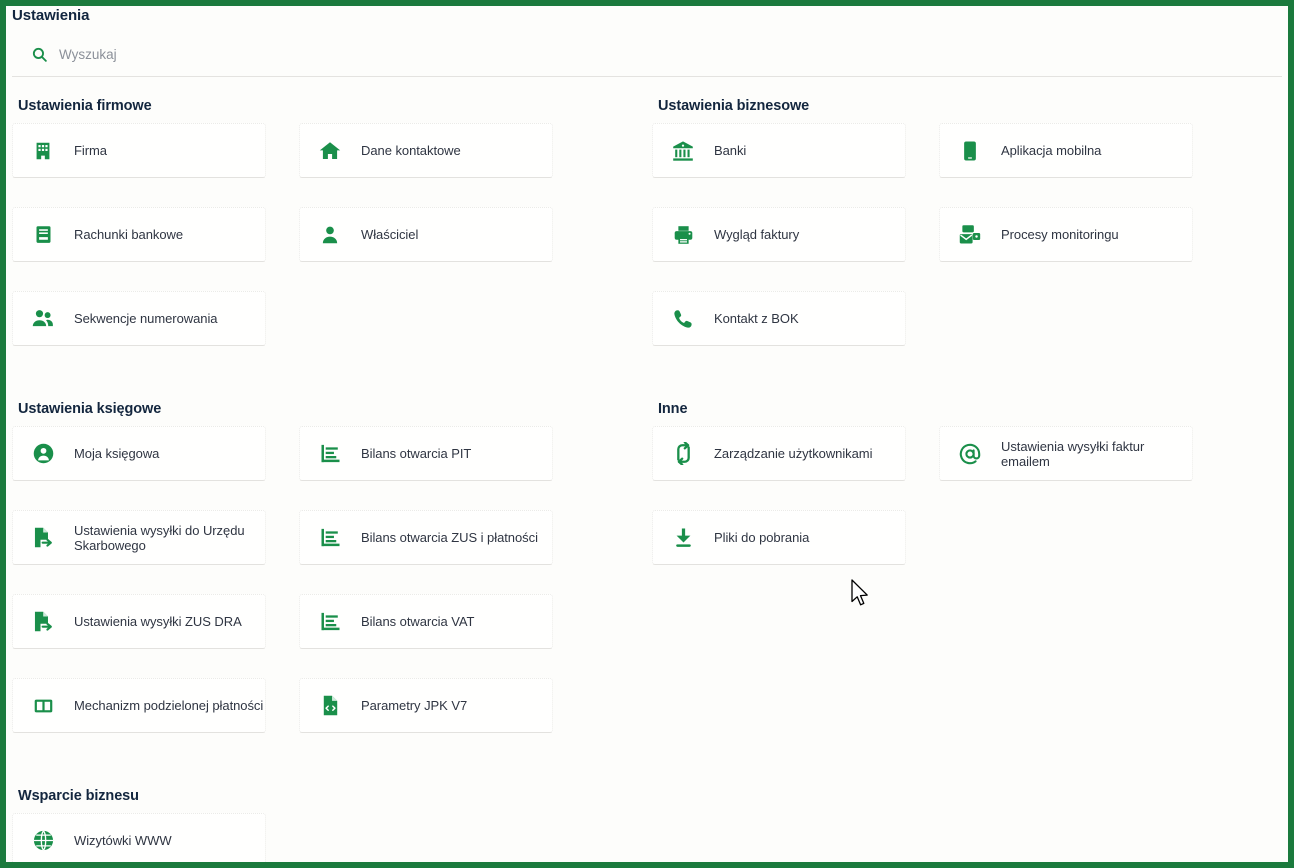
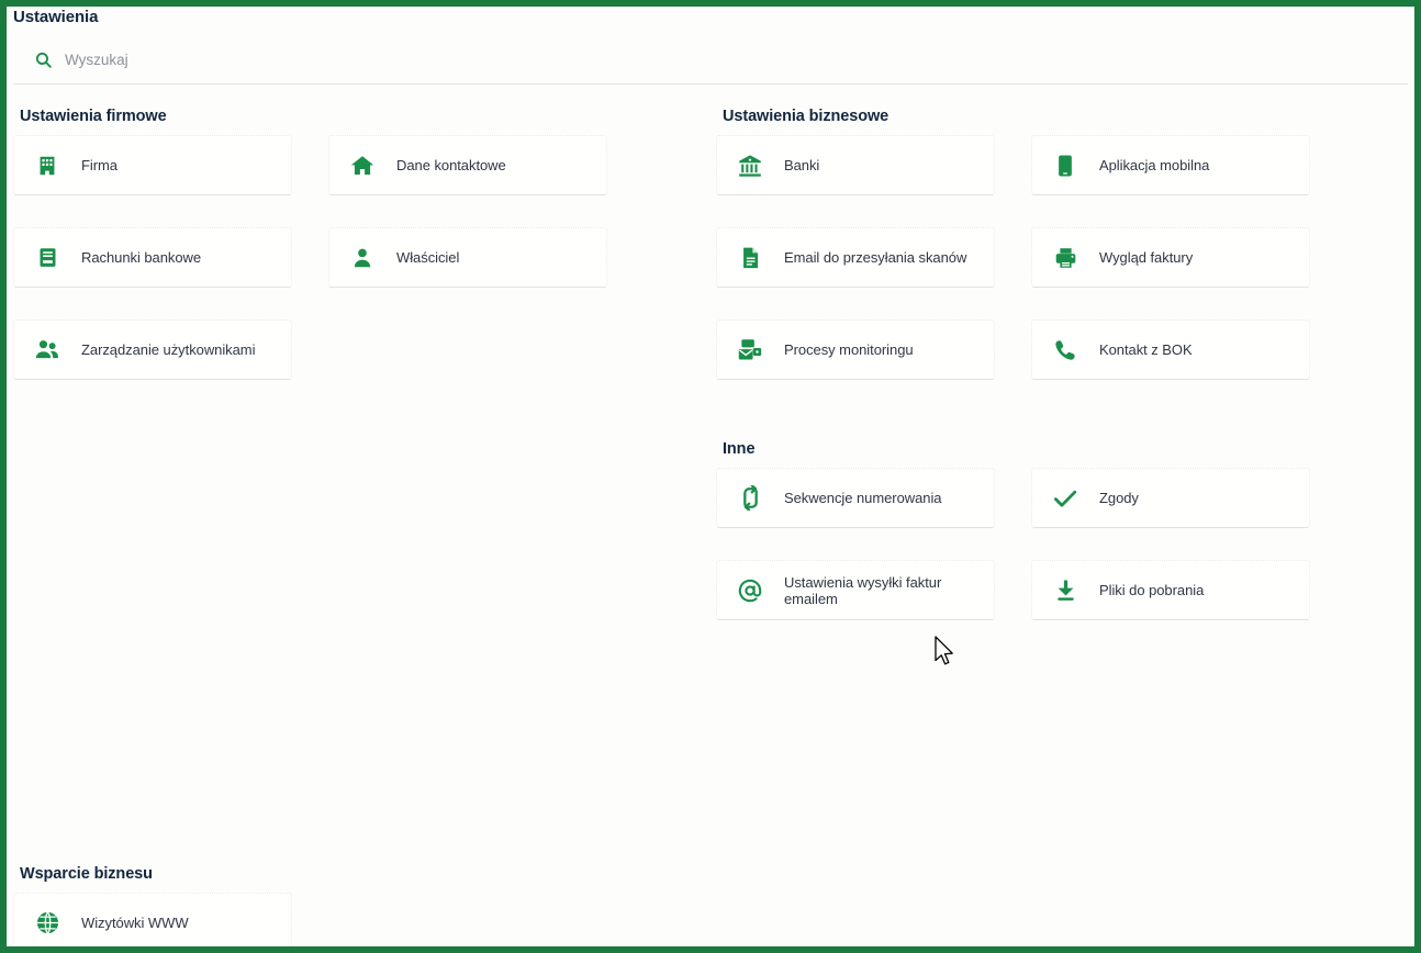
  Ustawienia
  Wyszukaj
  Ustawienia firmowe
  Firma
  Dane kontaktowe
  Rachunki bankowe
  Właściciel
- Sekwencje numerowania
+ Zarządzanie użytkownikami
  Ustawienia biznesowe
  Banki
  Aplikacja mobilna
+ Email do przesyłania skanów
  Wygląd faktury
  Procesy monitoringu
  Kontakt z BOK
- Ustawienia księgowe
- Moja księgowa
- Bilans otwarcia PIT
- Ustawienia wysyłki do Urzędu Skarbowego
- Bilans otwarcia ZUS i płatności
- Ustawienia wysyłki ZUS DRA
- Bilans otwarcia VAT
- Mechanizm podzielonej płatności
- Parametry JPK V7
  Inne
- Zarządzanie użytkownikami
+ Sekwencje numerowania
+ Zgody
  Ustawienia wysyłki faktur emailem
  Pliki do pobrania
  Wsparcie biznesu
  Wizytówki WWW
